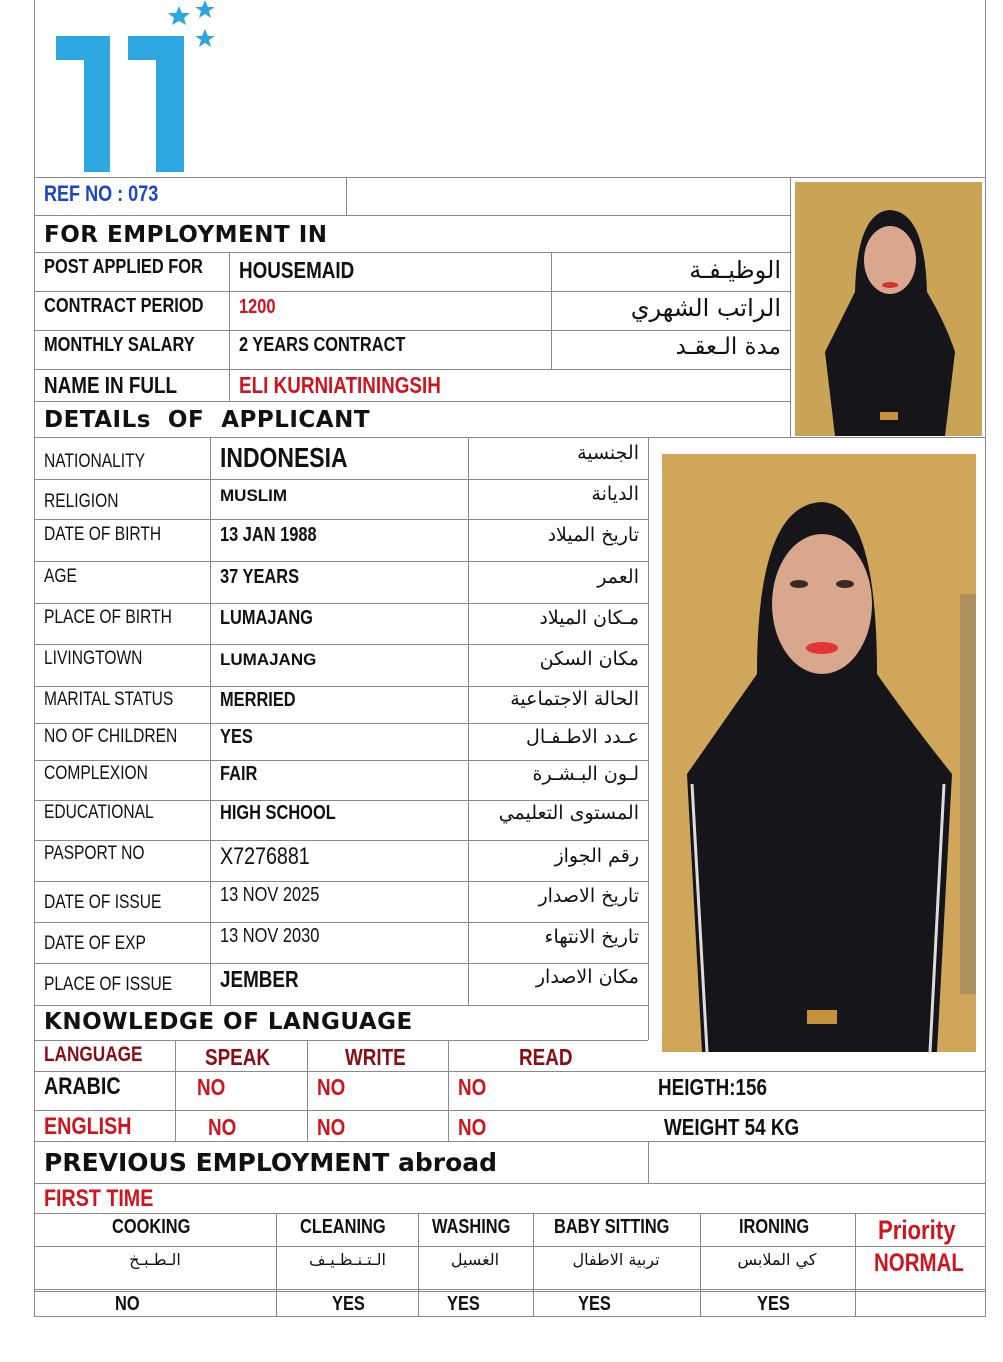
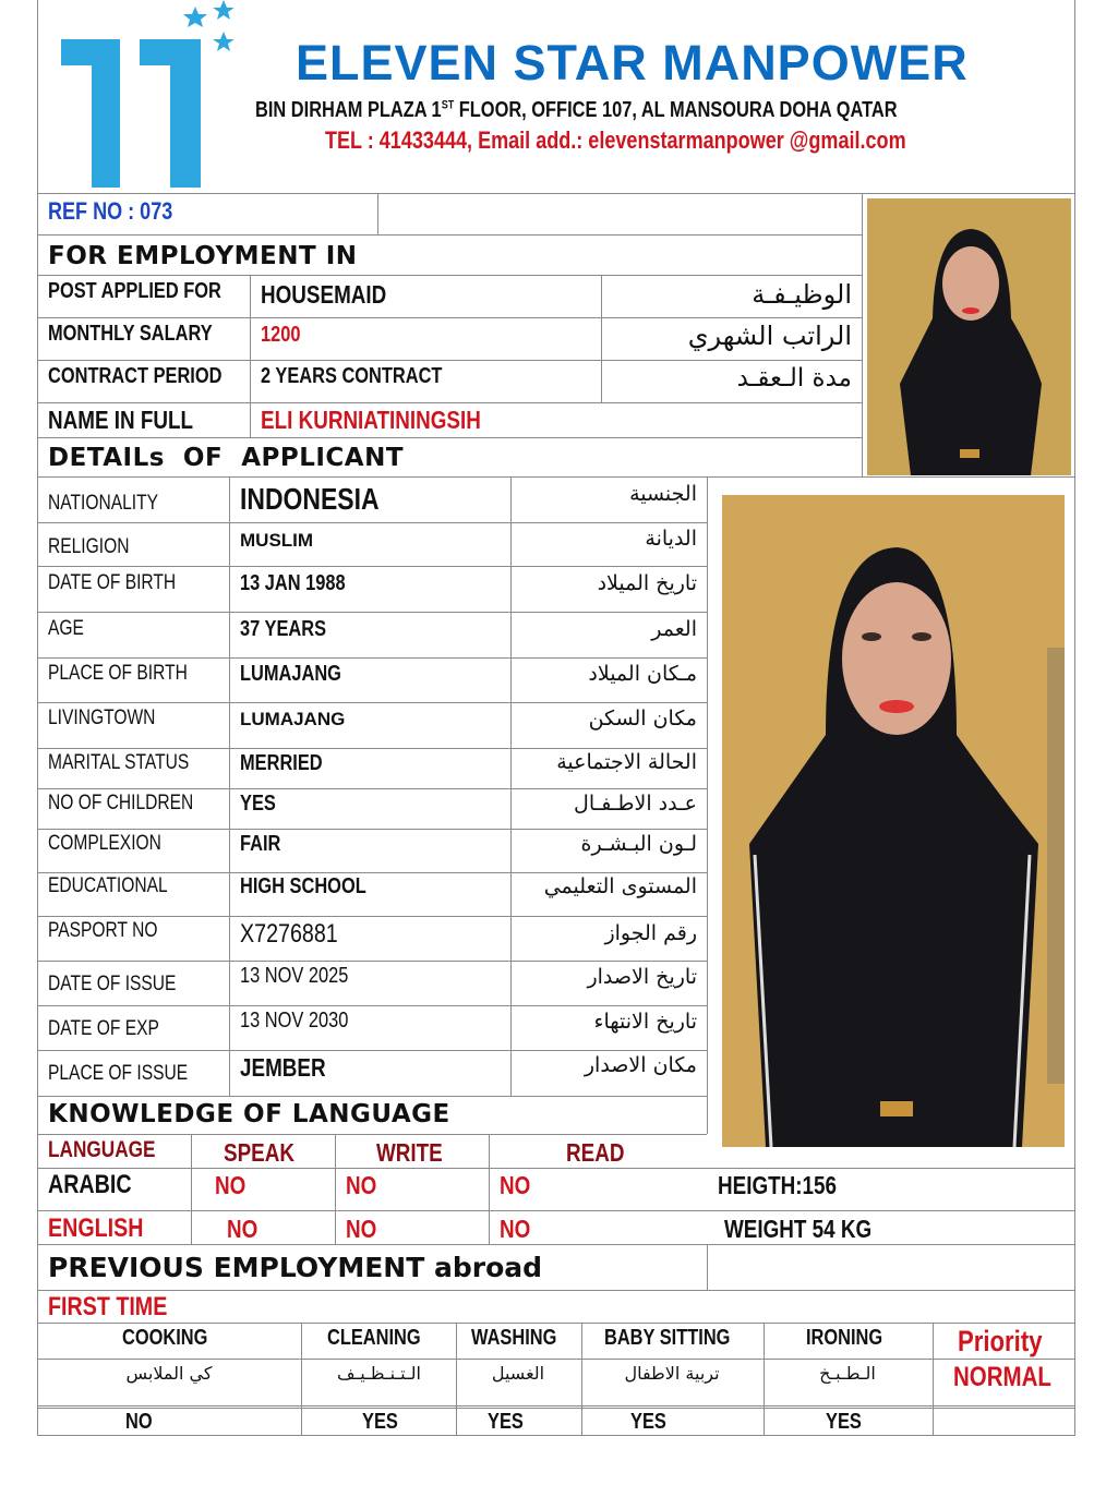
+ ELEVEN STAR MANPOWER
+ BIN DIRHAM PLAZA 1ST FLOOR, OFFICE 107, AL MANSOURA DOHA QATAR
+ TEL : 41433444, Email add.: elevenstarmanpower @gmail.com
  REF NO : 073
  FOR EMPLOYMENT IN
  POST APPLIED FOR
  HOUSEMAID
  الوظيـفـة
- CONTRACT PERIOD
+ MONTHLY SALARY
  1200
  الراتب الشهري
- MONTHLY SALARY
+ CONTRACT PERIOD
  2 YEARS CONTRACT
  مدة الـعقـد
  NAME IN FULL
  ELI KURNIATININGSIH
  DETAILs OF APPLICANT
  NATIONALITY
  INDONESIA
  الجنسية
  RELIGION
  MUSLIM
  الديانة
  DATE OF BIRTH
  13 JAN 1988
  تاريخ الميلاد
  AGE
  37 YEARS
  العمر
  PLACE OF BIRTH
  LUMAJANG
  مـكان الميلاد
  LIVINGTOWN
  LUMAJANG
  مكان السكن
  MARITAL STATUS
  MERRIED
  الحالة الاجتماعية
  NO OF CHILDREN
  YES
  عـدد الاطـفـال
  COMPLEXION
  FAIR
  لـون البـشـرة
  EDUCATIONAL
  HIGH SCHOOL
  المستوى التعليمي
  PASPORT NO
  X7276881
  رقم الجواز
  DATE OF ISSUE
  13 NOV 2025
  تاريخ الاصدار
  DATE OF EXP
  13 NOV 2030
  تاريخ الانتهاء
  PLACE OF ISSUE
  JEMBER
  مكان الاصدار
  KNOWLEDGE OF LANGUAGE
  LANGUAGE
  SPEAK
  WRITE
  READ
  ARABIC
  NO
  NO
  NO
  HEIGTH:156
  ENGLISH
  NO
  NO
  NO
  WEIGHT 54 KG
  PREVIOUS EMPLOYMENT abroad
  FIRST TIME
  COOKING
  CLEANING
  WASHING
  BABY SITTING
  IRONING
  Priority
- الـطـبـخ
+ كي الملابس
  الـتـنـظـيـف
  الغسيل
  تربية الاطفال
- كي الملابس
+ الـطـبـخ
  NORMAL
  NO
  YES
  YES
  YES
  YES
